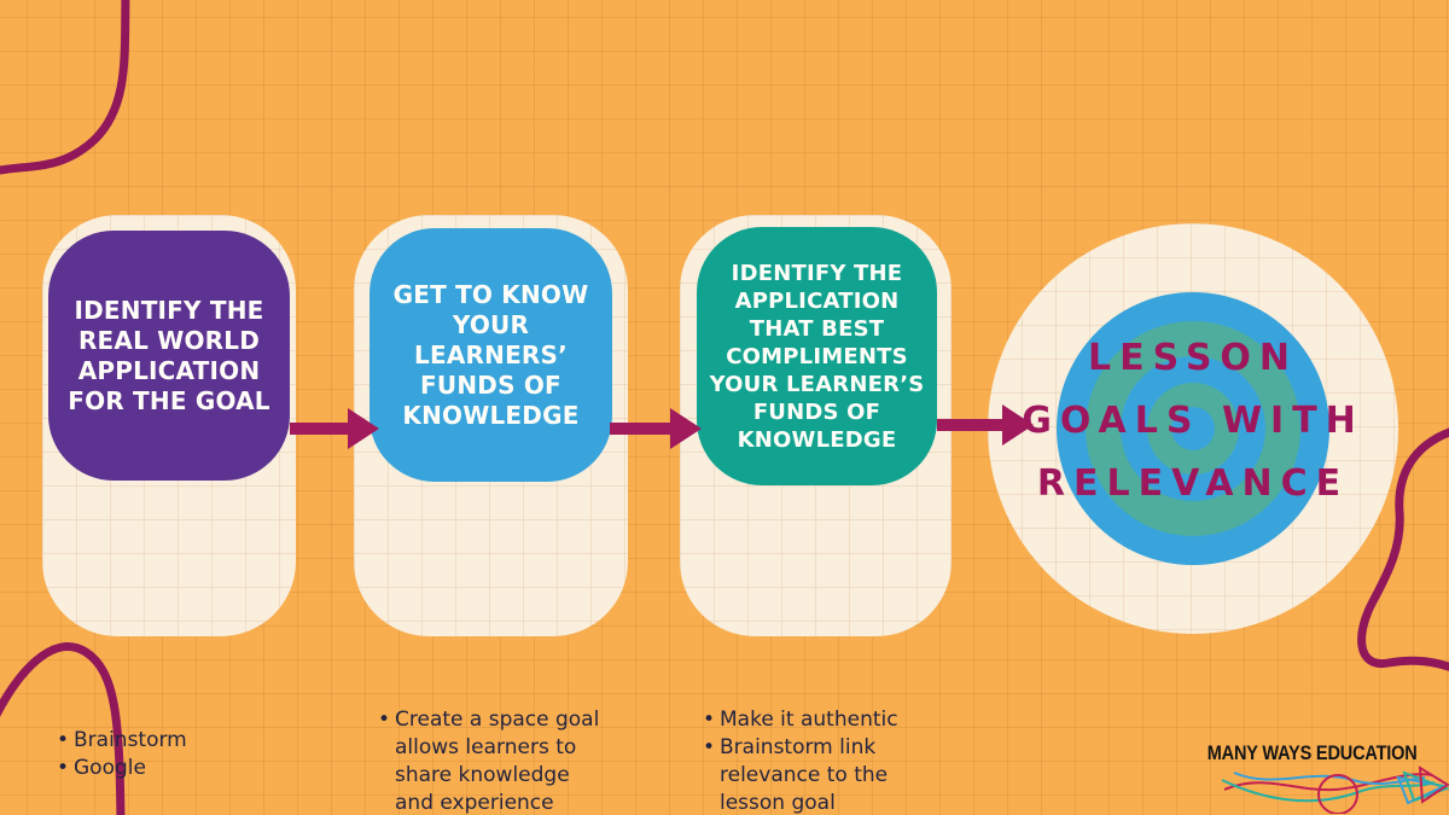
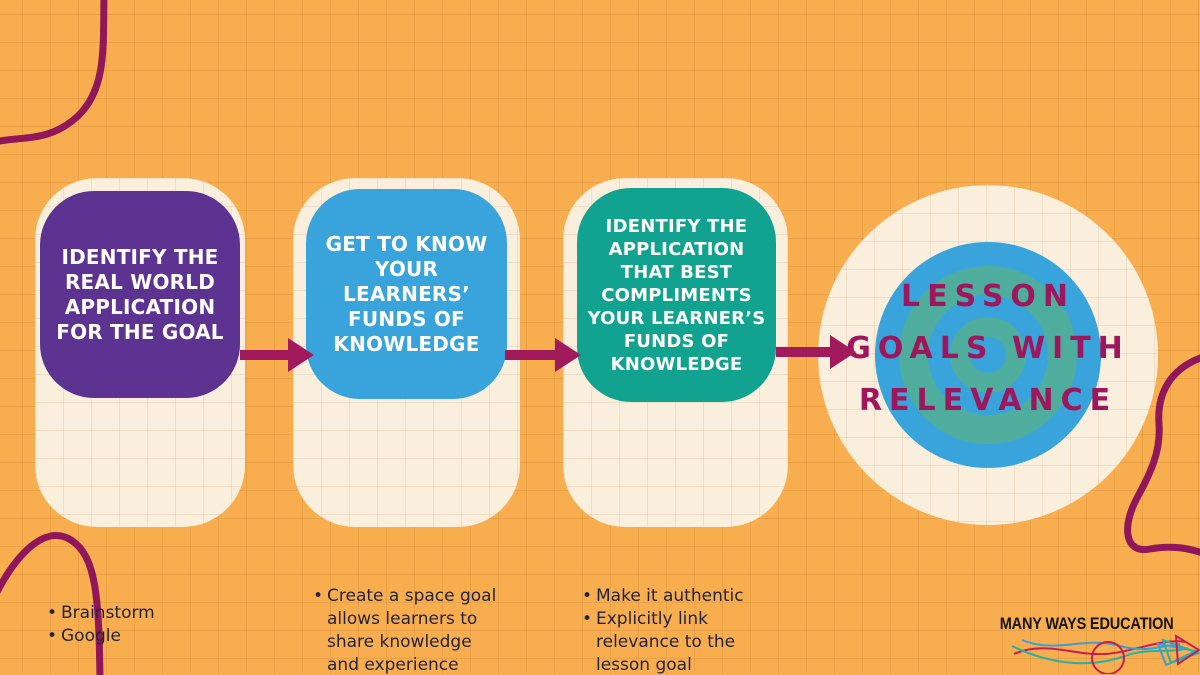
  IDENTIFY THE
  REAL WORLD
  APPLICATION
  FOR THE GOAL
  •
  Brainstorm
  •
  Google
  GET TO KNOW
  YOUR
  LEARNERS’
  FUNDS OF
  KNOWLEDGE
  •
  Create a space goal allows learners to share knowledge and experience
  IDENTIFY THE
  APPLICATION
  THAT BEST
  COMPLIMENTS
  YOUR LEARNER’S
  FUNDS OF
  KNOWLEDGE
  •
  Make it authentic
  •
- Brainstorm link relevance to the lesson goal
+ Explicitly link relevance to the lesson goal
  LESSON
  GOALS WITH
  RELEVANCE
  MANY WAYS EDUCATION
